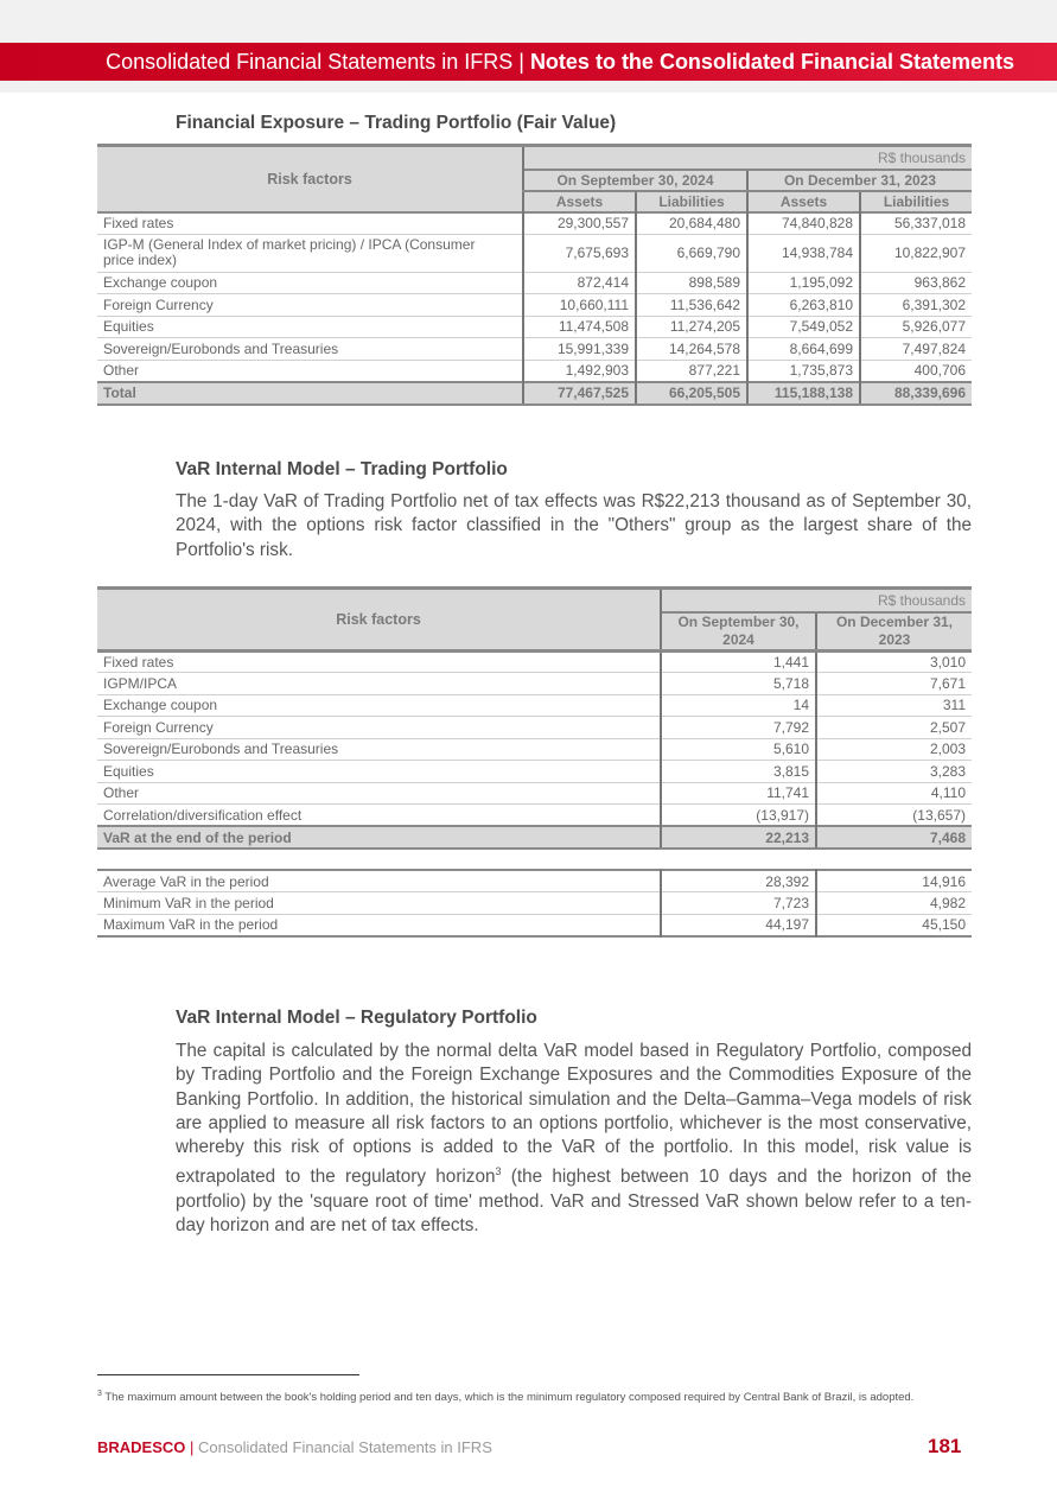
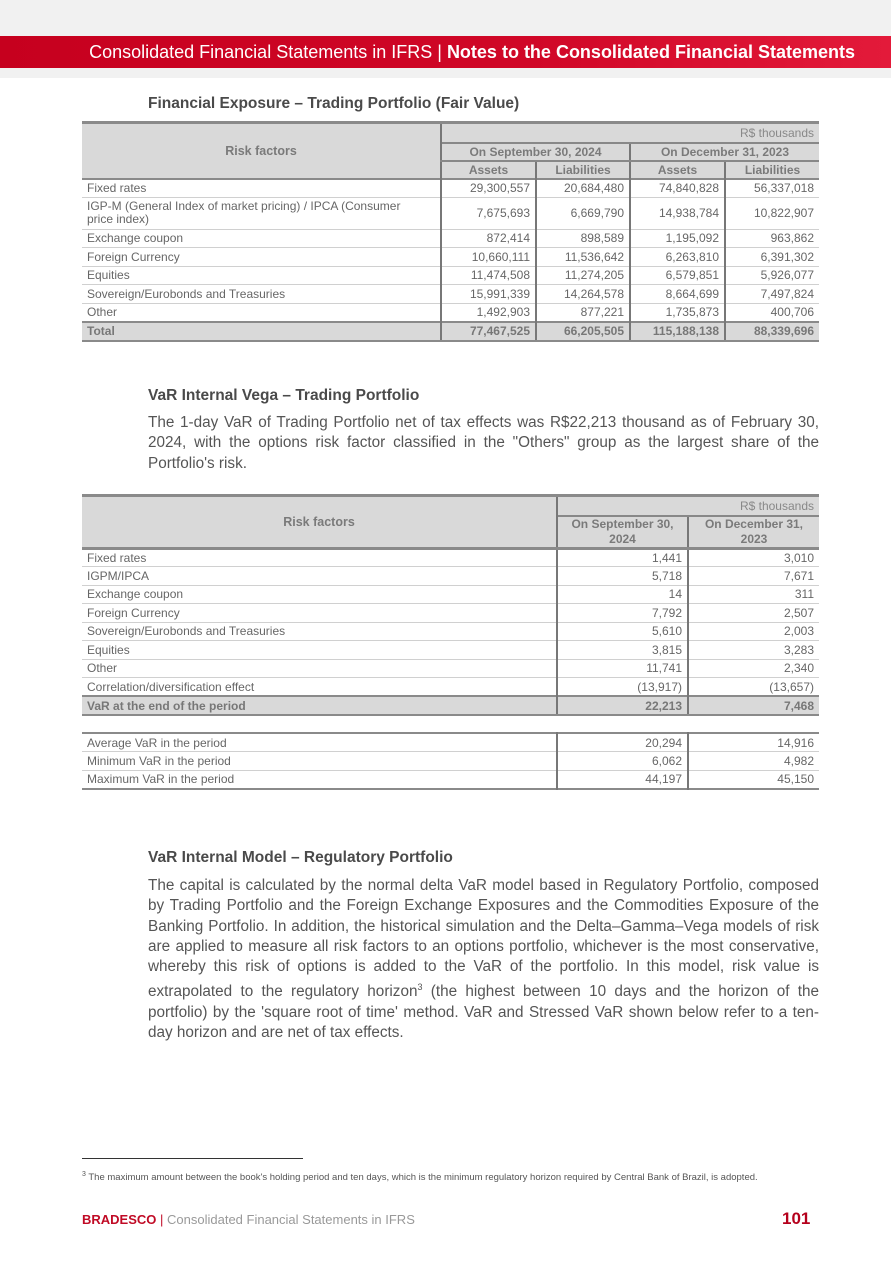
  Consolidated Financial Statements in IFRS | Notes to the Consolidated Financial Statements
  Financial Exposure – Trading Portfolio (Fair Value)
  Risk factors	R$ thousands
  On September 30, 2024	On December 31, 2023
  Assets	Liabilities	Assets	Liabilities
  Fixed rates	29,300,557	20,684,480	74,840,828	56,337,018
  IGP-M (General Index of market pricing) / IPCA (Consumer price index)	7,675,693	6,669,790	14,938,784	10,822,907
  Exchange coupon	872,414	898,589	1,195,092	963,862
  Foreign Currency	10,660,111	11,536,642	6,263,810	6,391,302
- Equities	11,474,508	11,274,205	7,549,052	5,926,077
+ Equities	11,474,508	11,274,205	6,579,851	5,926,077
  Sovereign/Eurobonds and Treasuries	15,991,339	14,264,578	8,664,699	7,497,824
  Other	1,492,903	877,221	1,735,873	400,706
  Total	77,467,525	66,205,505	115,188,138	88,339,696
- VaR Internal Model – Trading Portfolio
+ VaR Internal Vega – Trading Portfolio
- The 1-day VaR of Trading Portfolio net of tax effects was R$22,213 thousand as of September 30, 2024, with the options risk factor classified in the "Others" group as the largest share of the Portfolio's risk.
+ The 1-day VaR of Trading Portfolio net of tax effects was R$22,213 thousand as of February 30, 2024, with the options risk factor classified in the "Others" group as the largest share of the Portfolio's risk.
  Risk factors	R$ thousands
  On September 30, 2024	On December 31, 2023
  Fixed rates	1,441	3,010
  IGPM/IPCA	5,718	7,671
  Exchange coupon	14	311
  Foreign Currency	7,792	2,507
  Sovereign/Eurobonds and Treasuries	5,610	2,003
  Equities	3,815	3,283
- Other	11,741	4,110
+ Other	11,741	2,340
  Correlation/diversification effect	(13,917)	(13,657)
  VaR at the end of the period	22,213	7,468
- Average VaR in the period	28,392	14,916
+ Average VaR in the period	20,294	14,916
- Minimum VaR in the period	7,723	4,982
+ Minimum VaR in the period	6,062	4,982
  Maximum VaR in the period	44,197	45,150
  VaR Internal Model – Regulatory Portfolio
  The capital is calculated by the normal delta VaR model based in Regulatory Portfolio, composed by Trading Portfolio and the Foreign Exchange Exposures and the Commodities Exposure of the Banking Portfolio. In addition, the historical simulation and the Delta–Gamma–Vega models of risk are applied to measure all risk factors to an options portfolio, whichever is the most conservative, whereby this risk of options is added to the VaR of the portfolio. In this model, risk value is extrapolated to the regulatory horizon3 (the highest between 10 days and the horizon of the portfolio) by the 'square root of time' method. VaR and Stressed VaR shown below refer to a ten-day horizon and are net of tax effects.
- The maximum amount between the book's holding period and ten days, which is the minimum regulatory composed required by Central Bank of Brazil, is adopted.
+ The maximum amount between the book's holding period and ten days, which is the minimum regulatory horizon required by Central Bank of Brazil, is adopted.
  BRADESCO | Consolidated Financial Statements in IFRS
- 181
+ 101
